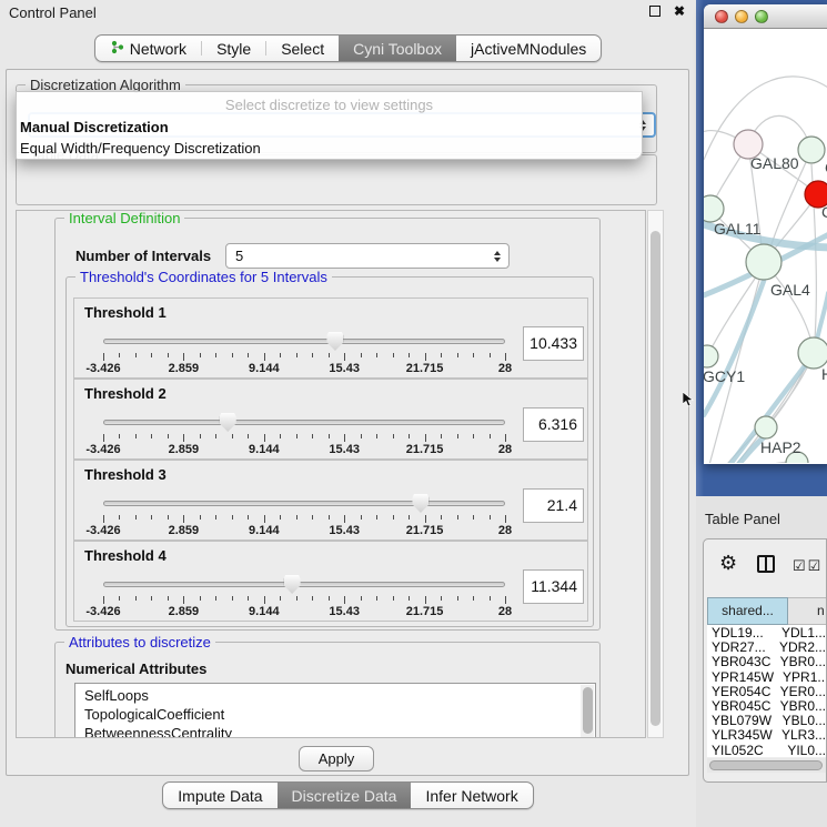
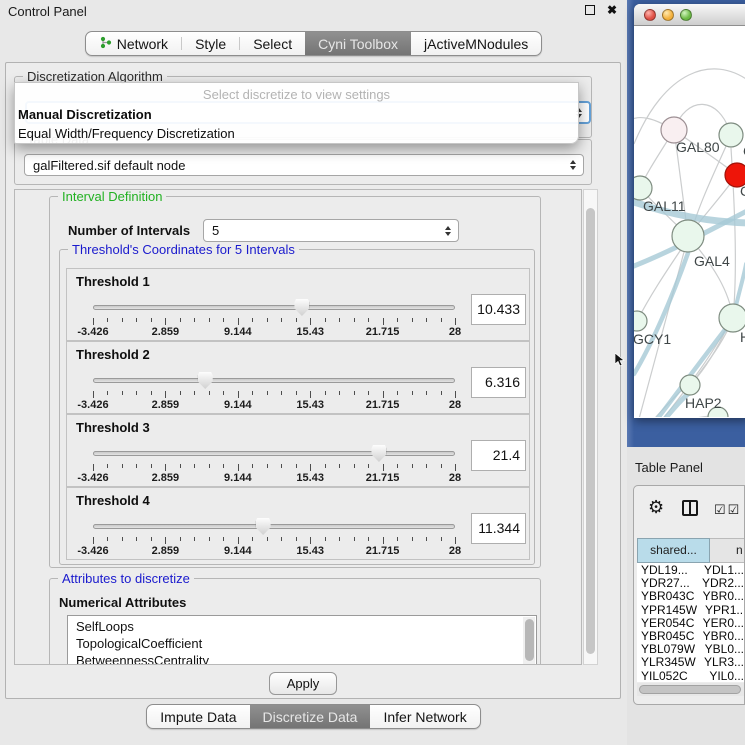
  Control Panel
  ✖
  Network
  Style
  Select
  Cyni Toolbox
  jActiveMNodules
  Discretization Algorithm
  Select discretize to view settings
  Manual Discretization
  Equal Width/Frequency Discretization
+ galFiltered.sif default node
  Interval Definition
  Number of Intervals
  5
  Threshold's Coordinates for 5 Intervals
  Threshold 1
  -3.426
  2.859
  9.144
  15.43
  21.715
  28
  10.433
  Threshold 2
  -3.426
  2.859
  9.144
  15.43
  21.715
  28
  6.316
  Threshold 3
  -3.426
  2.859
  9.144
  15.43
  21.715
  28
  21.4
  Threshold 4
  -3.426
  2.859
  9.144
  15.43
  21.715
  28
  11.344
  Attributes to discretize
  Numerical Attributes
  SelfLoops
  TopologicalCoefficient
  BetweennessCentrality
  Apply
  Impute Data
  Discretize Data
  Infer Network
  GAL80
  GAL11
  GAL4
  GCY1
  HAP2
  Table Panel
  ⚙
  ☑☑
  shared...
  n
  YDL19...
  YDL1...
  YDR27...
  YDR2...
  YBR043C
  YBR0...
  YPR145W
  YPR1..
  YER054C
  YER0...
  YBR045C
  YBR0...
  YBL079W
  YBL0...
  YLR345W
  YLR3...
  YIL052C
  YIL0...
